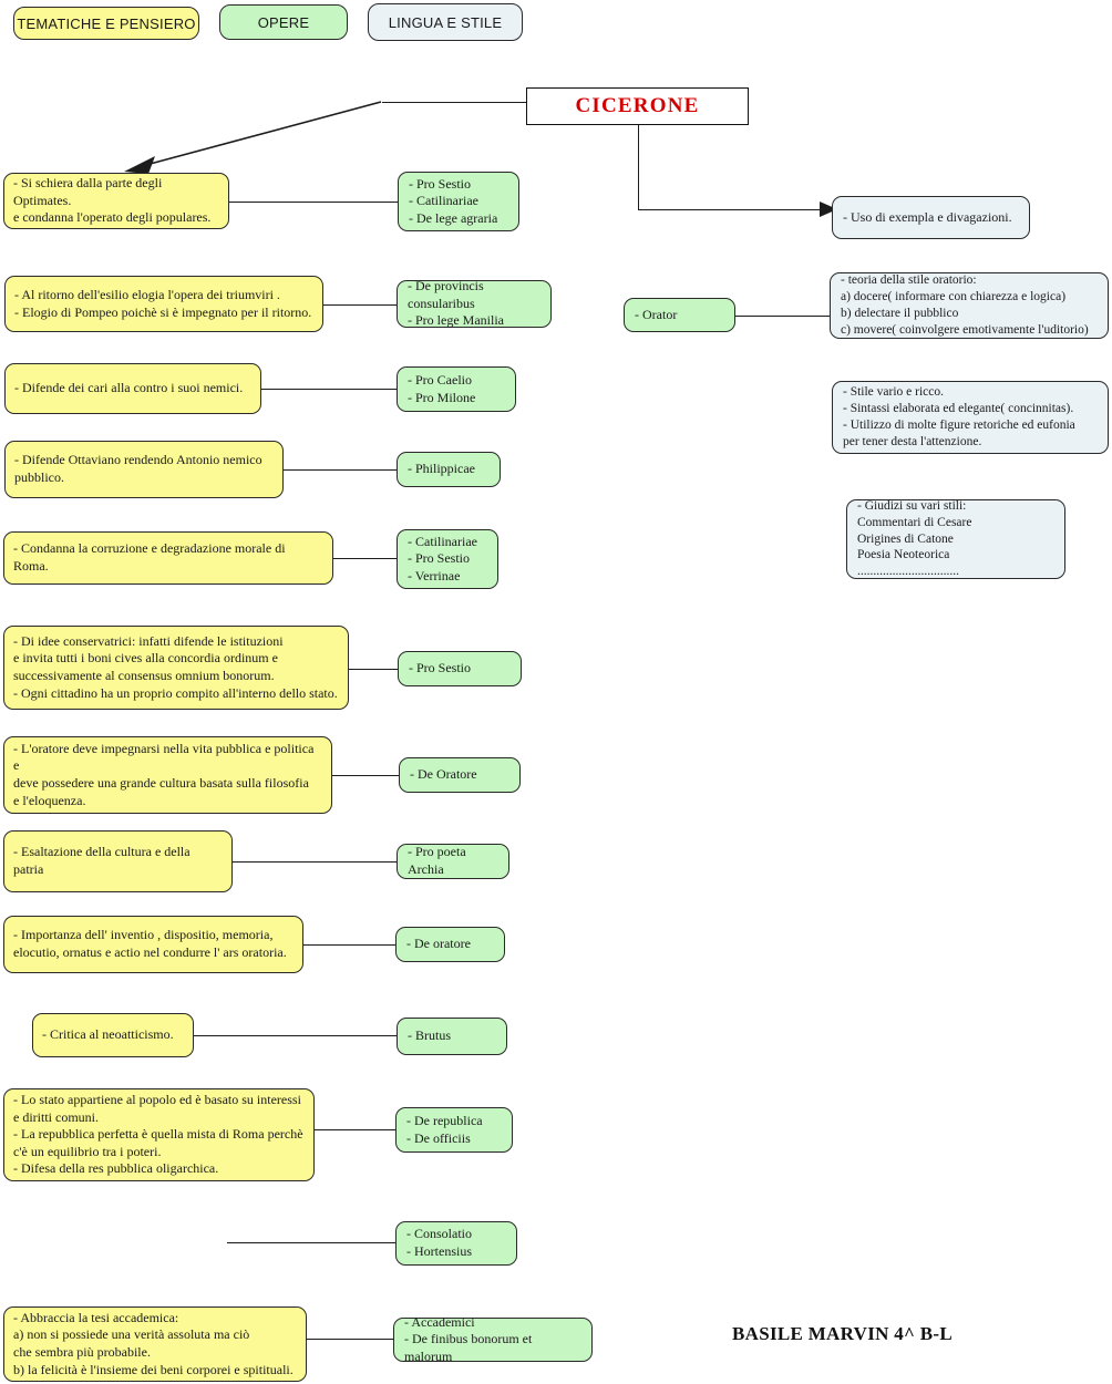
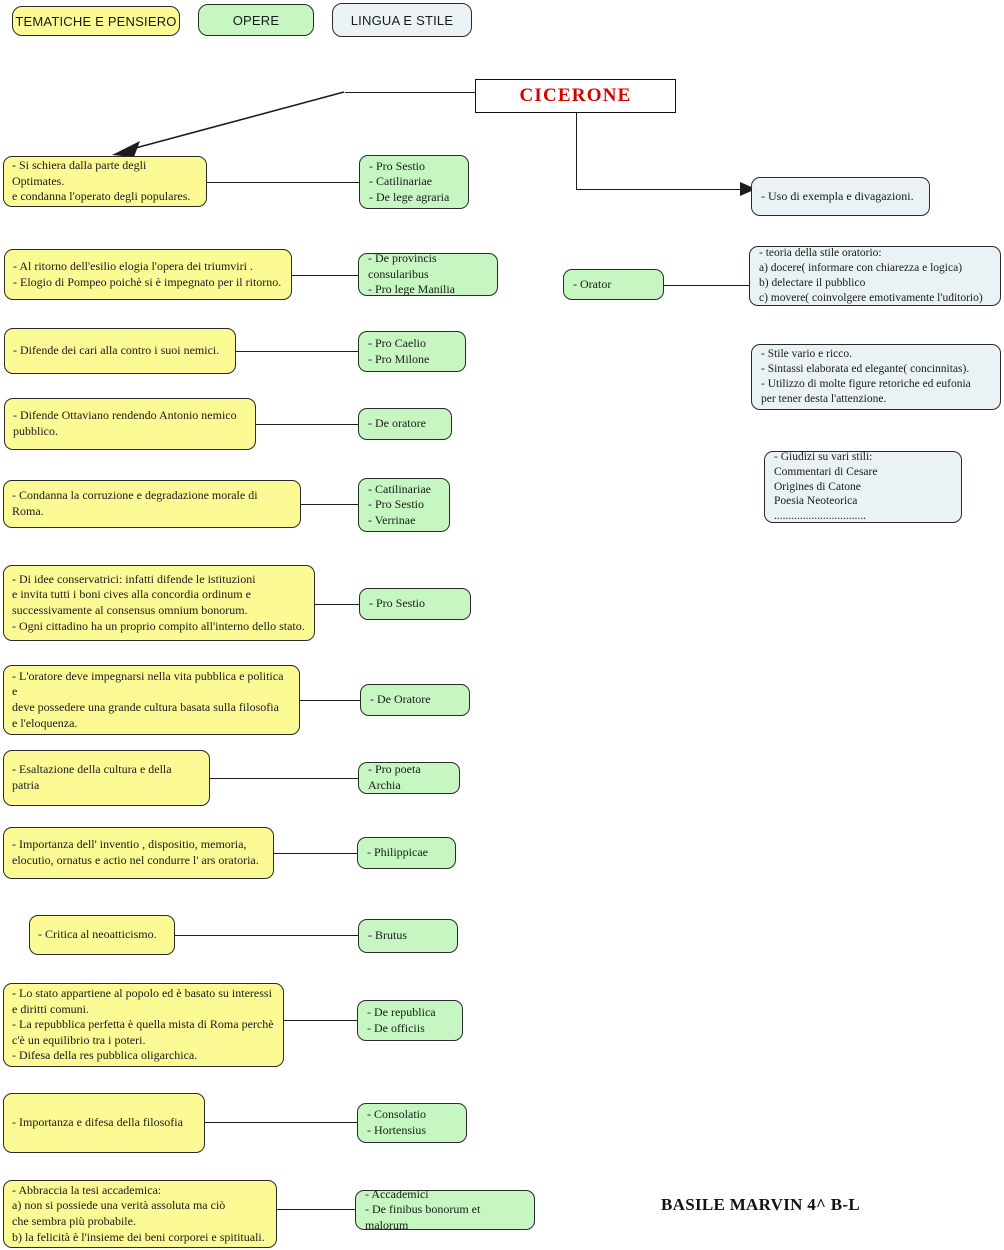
  TEMATICHE E PENSIERO
  OPERE
  LINGUA E STILE
  CICERONE
  - Si schiera dalla parte degli Optimates.
  e condanna l'operato degli populares.
  - Al ritorno dell'esilio elogia l'opera dei triumviri .
  - Elogio di Pompeo poichè si è impegnato per il ritorno.
  - Difende dei cari alla contro i suoi nemici.
  - Difende Ottaviano rendendo Antonio nemico
  pubblico.
  - Condanna la corruzione e degradazione morale di Roma.
  - Di idee conservatrici: infatti difende le istituzioni
  e invita tutti i boni cives alla concordia ordinum e
  successivamente al consensus omnium bonorum.
  - Ogni cittadino ha un proprio compito all'interno dello stato.
  - L'oratore deve impegnarsi nella vita pubblica e politica e
  deve possedere una grande cultura basata sulla filosofia
  e l'eloquenza.
  - Esaltazione della cultura e della patria
  - Importanza dell' inventio , dispositio, memoria,
  elocutio, ornatus e actio nel condurre l' ars oratoria.
  - Critica al neoatticismo.
  - Lo stato appartiene al popolo ed è basato su interessi
  e diritti comuni.
  - La repubblica perfetta è quella mista di Roma perchè
  c'è un equilibrio tra i poteri.
  - Difesa della res pubblica oligarchica.
+ - Importanza e difesa della filosofia
  - Abbraccia la tesi accademica:
  a) non si possiede una verità assoluta ma ciò
  che sembra più probabile.
  b) la felicità è l'insieme dei beni corporei e spitituali.
  - Pro Sestio
  - Catilinariae
  - De lege agraria
  - De provincis consularibus
  - Pro lege Manilia
  - Pro Caelio
  - Pro Milone
- - Philippicae
+ - De oratore
  - Catilinariae
  - Pro Sestio
  - Verrinae
  - Pro Sestio
  - De Oratore
  - Pro poeta Archia
- - De oratore
+ - Philippicae
  - Brutus
  - De republica
  - De officiis
  - Consolatio
  - Hortensius
  - Accademici
  - De finibus bonorum et malorum
  - Uso di exempla e divagazioni.
  - Orator
  - teoria della stile oratorio:
  a) docere( informare con chiarezza e logica)
  b) delectare il pubblico
  c) movere( coinvolgere emotivamente l'uditorio)
  - Stile vario e ricco.
  - Sintassi elaborata ed elegante( concinnitas).
  - Utilizzo di molte figure retoriche ed eufonia
  per tener desta l'attenzione.
  - Giudizi su vari stili:
  Commentari di Cesare
  Origines di Catone
  Poesia Neoteorica
  ................................
  BASILE MARVIN 4^ B-L
